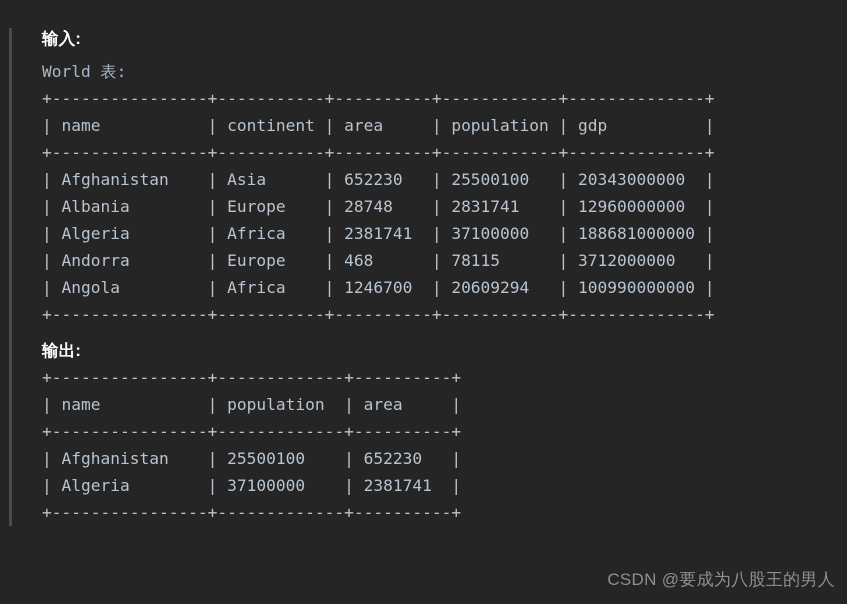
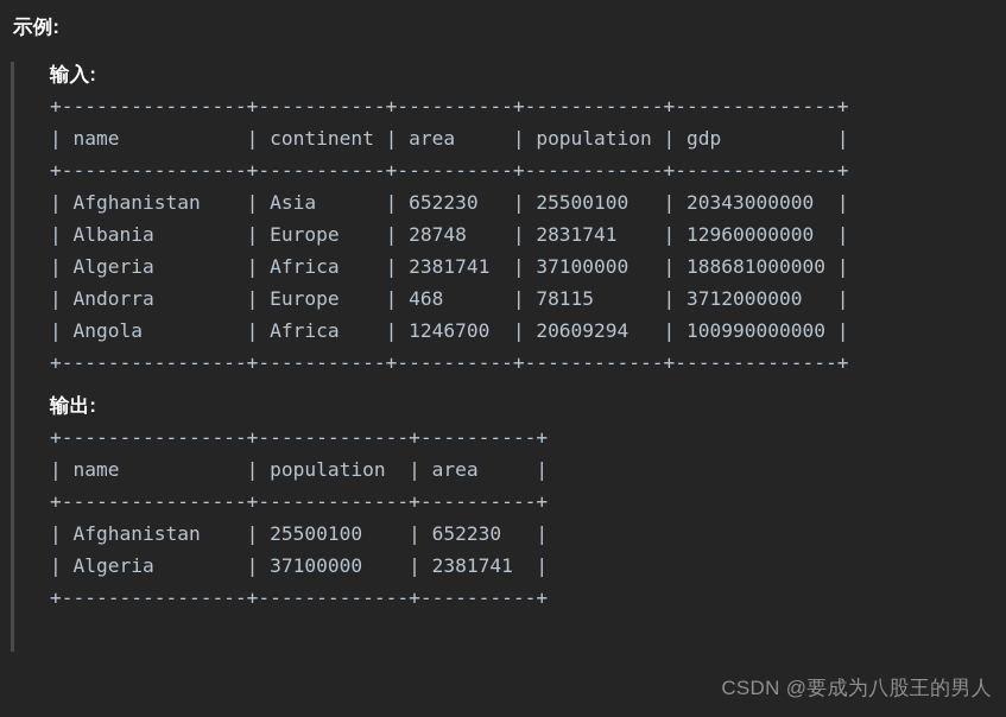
+ 示例:
  输入:
- World 表:
  +----------------+-----------+----------+------------+--------------+
  | name | continent | area | population | gdp |
  +----------------+-----------+----------+------------+--------------+
  | Afghanistan | Asia | 652230 | 25500100 | 20343000000 |
  | Albania | Europe | 28748 | 2831741 | 12960000000 |
  | Algeria | Africa | 2381741 | 37100000 | 188681000000 |
  | Andorra | Europe | 468 | 78115 | 3712000000 |
  | Angola | Africa | 1246700 | 20609294 | 100990000000 |
  +----------------+-----------+----------+------------+--------------+
  输出:
  +----------------+-------------+----------+
  | name | population | area |
  +----------------+-------------+----------+
  | Afghanistan | 25500100 | 652230 |
  | Algeria | 37100000 | 2381741 |
  +----------------+-------------+----------+
  CSDN @要成为八股王的男人
